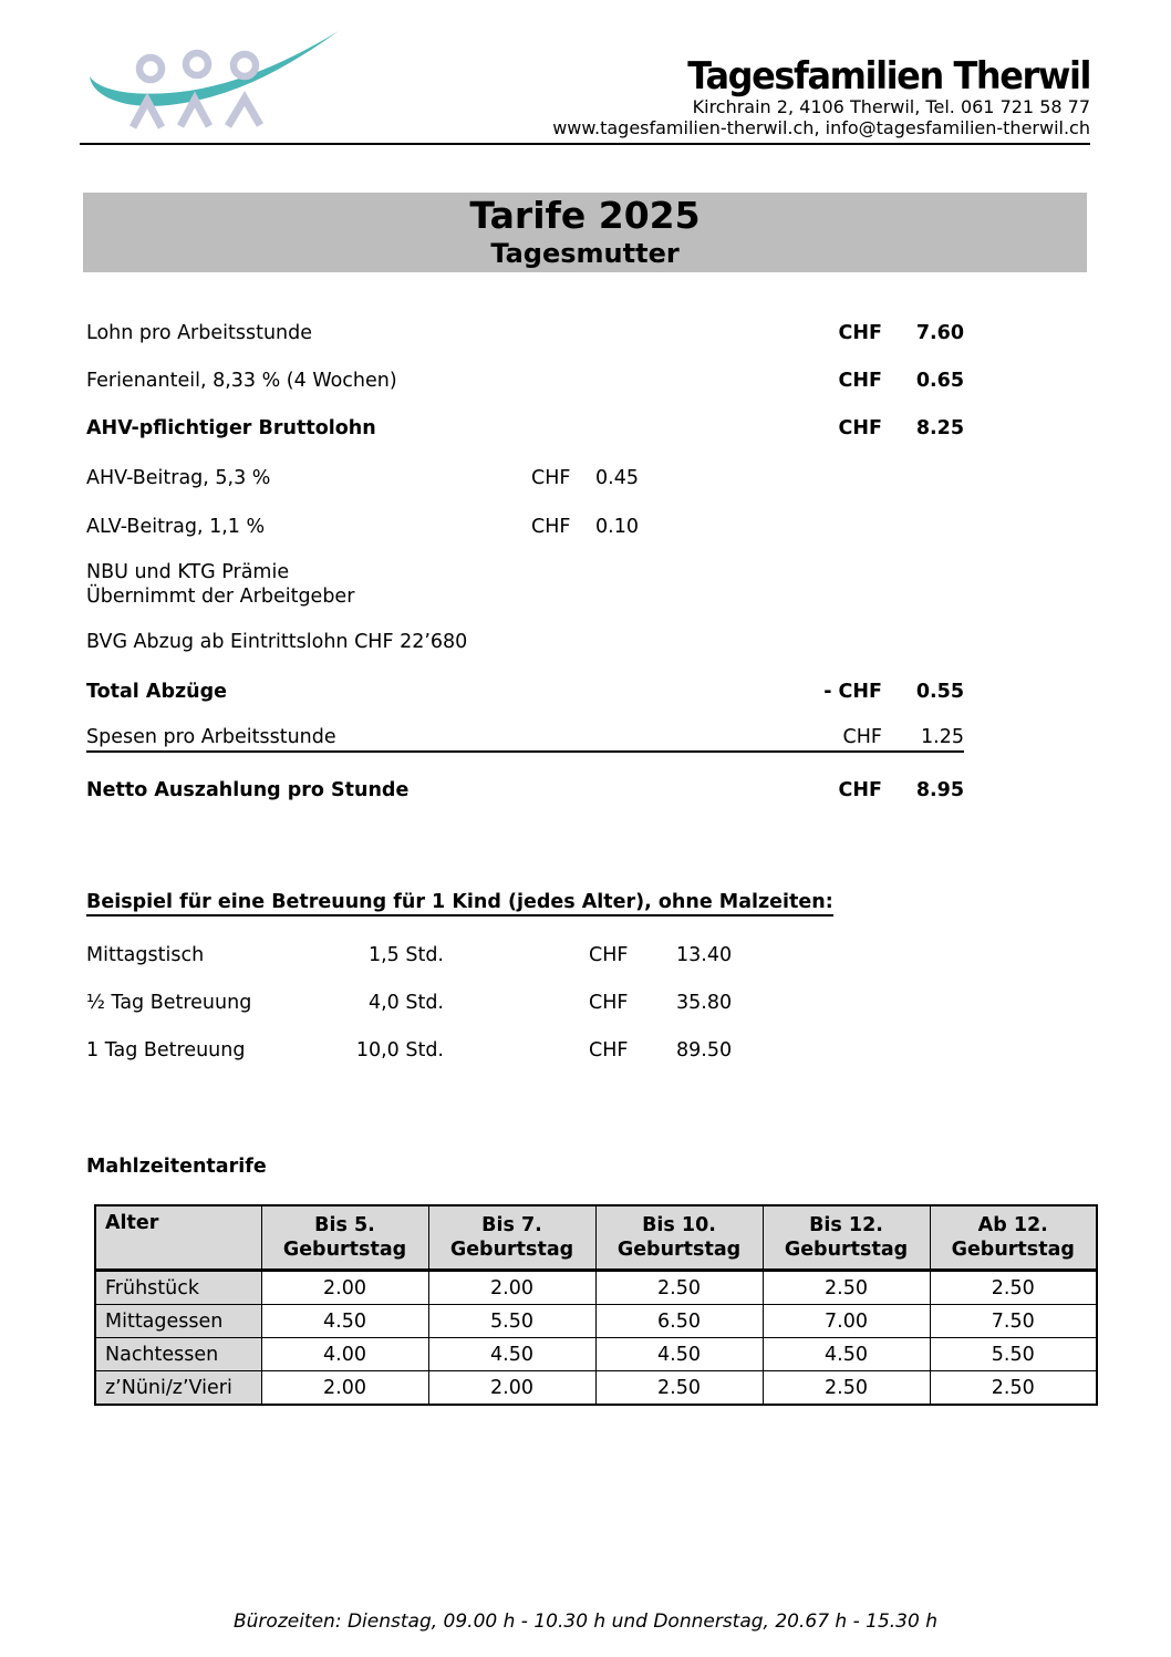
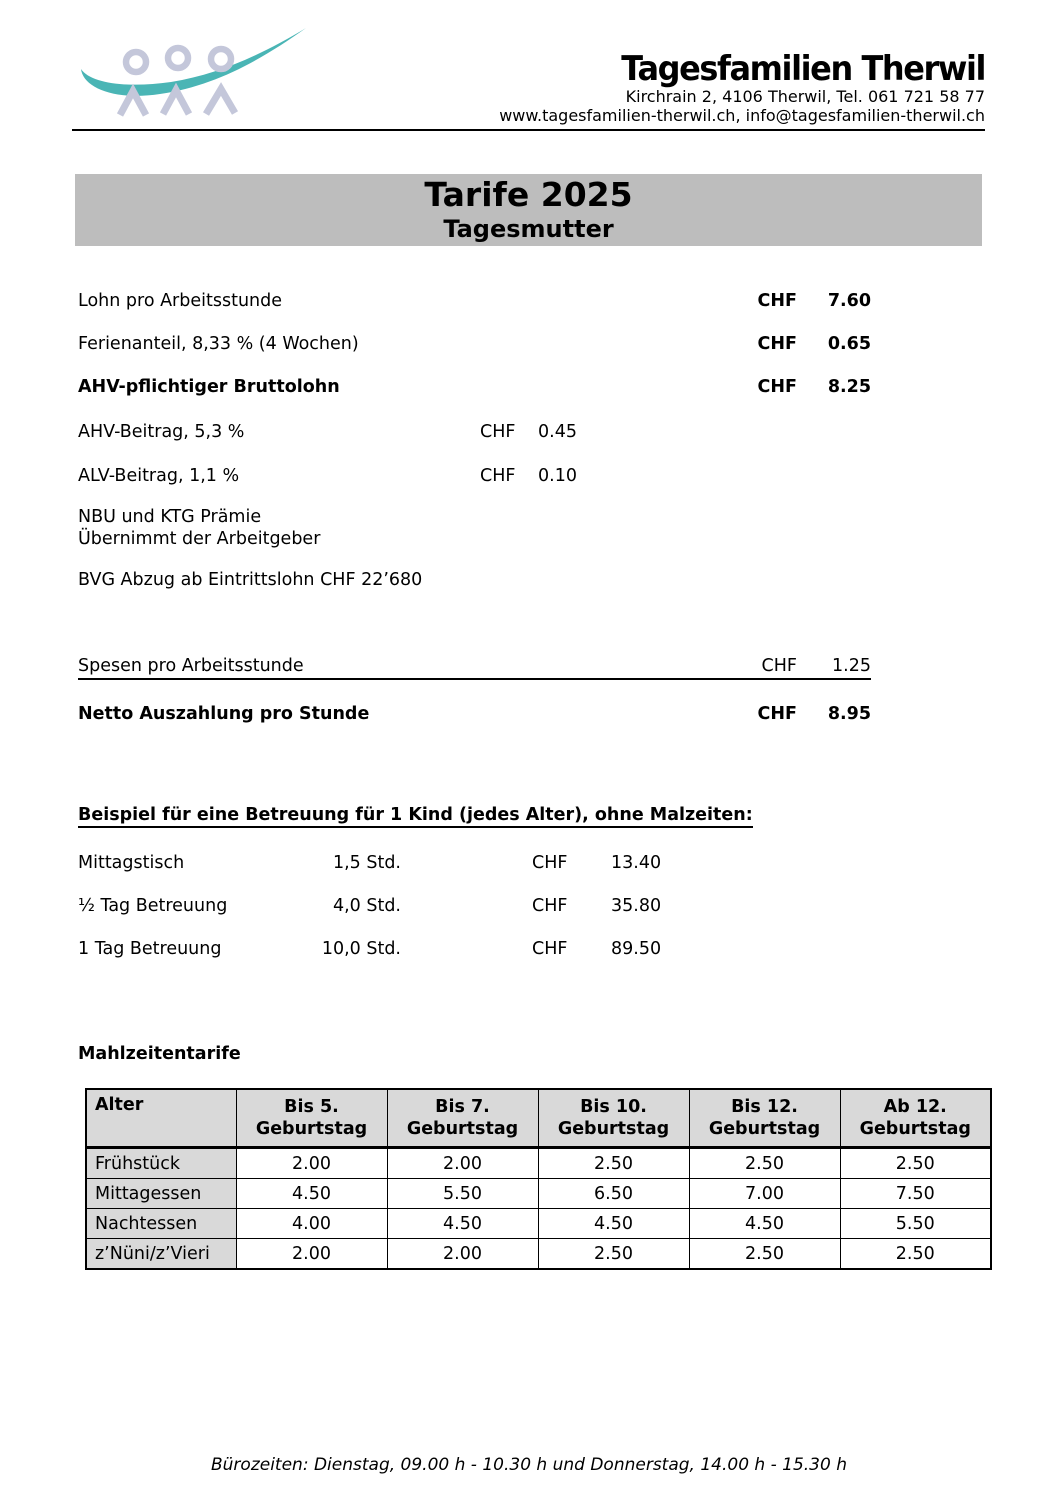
  Tagesfamilien Therwil
  Kirchrain 2, 4106 Therwil, Tel. 061 721 58 77
  www.tagesfamilien-therwil.ch, info@tagesfamilien-therwil.ch
  Tarife 2025
  Tagesmutter
  Lohn pro Arbeitsstunde
  CHF
  7.60
  Ferienanteil, 8,33 % (4 Wochen)
  CHF
  0.65
  AHV-pflichtiger Bruttolohn
  CHF
  8.25
  AHV-Beitrag, 5,3 %
  CHF
  0.45
  ALV-Beitrag, 1,1 %
  CHF
  0.10
  NBU und KTG Prämie
  Übernimmt der Arbeitgeber
  BVG Abzug ab Eintrittslohn CHF 22’680
- Total Abzüge
- - CHF
- 0.55
  Spesen pro Arbeitsstunde
  CHF
  1.25
  Netto Auszahlung pro Stunde
  CHF
  8.95
  Beispiel für eine Betreuung für 1 Kind (jedes Alter), ohne Malzeiten:
  Mittagstisch
  1,5 Std.
  CHF
  13.40
  ½ Tag Betreuung
  4,0 Std.
  CHF
  35.80
  1 Tag Betreuung
  10,0 Std.
  CHF
  89.50
  Mahlzeitentarife
  Alter	Bis 5. Geburtstag	Bis 7. Geburtstag	Bis 10. Geburtstag	Bis 12. Geburtstag	Ab 12. Geburtstag
  Frühstück	2.00	2.00	2.50	2.50	2.50
  Mittagessen	4.50	5.50	6.50	7.00	7.50
  Nachtessen	4.00	4.50	4.50	4.50	5.50
  z’Nüni/z’Vieri	2.00	2.00	2.50	2.50	2.50
- Bürozeiten: Dienstag, 09.00 h - 10.30 h und Donnerstag, 20.67 h - 15.30 h
+ Bürozeiten: Dienstag, 09.00 h - 10.30 h und Donnerstag, 14.00 h - 15.30 h
